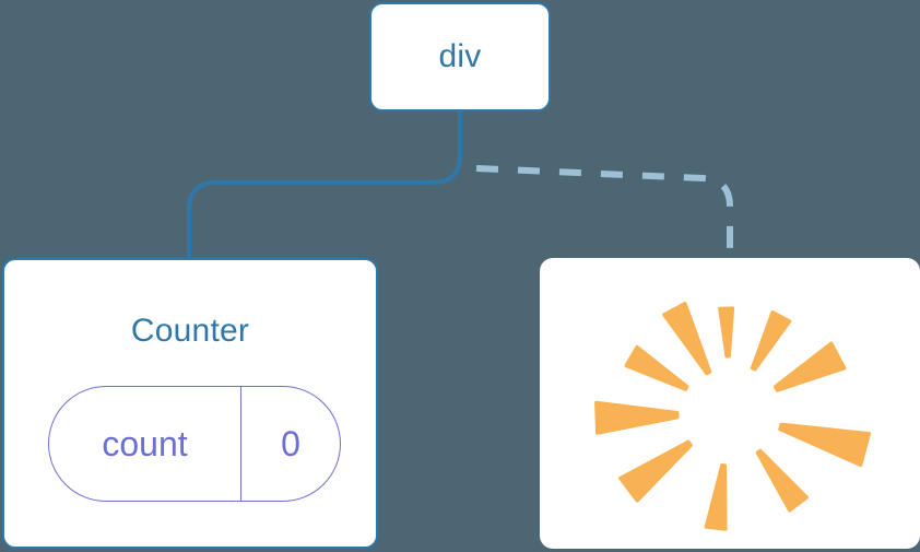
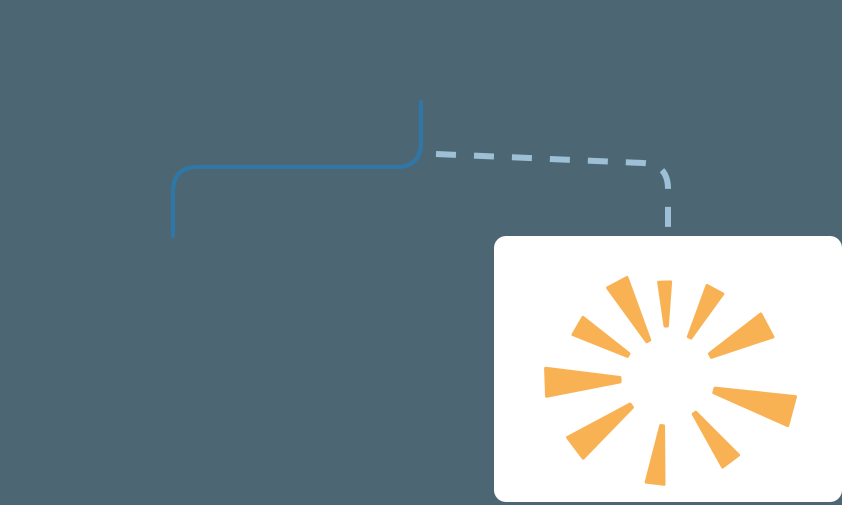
- div
- Counter
- count
- 0
